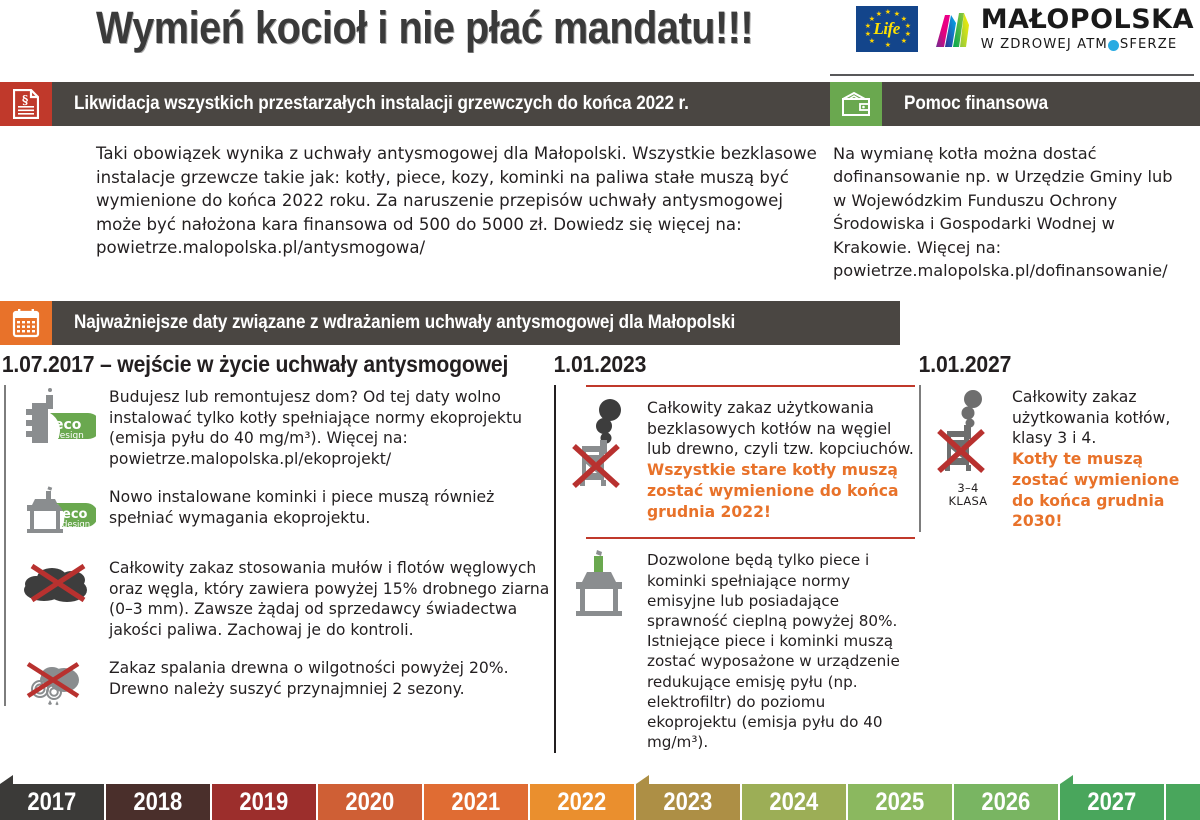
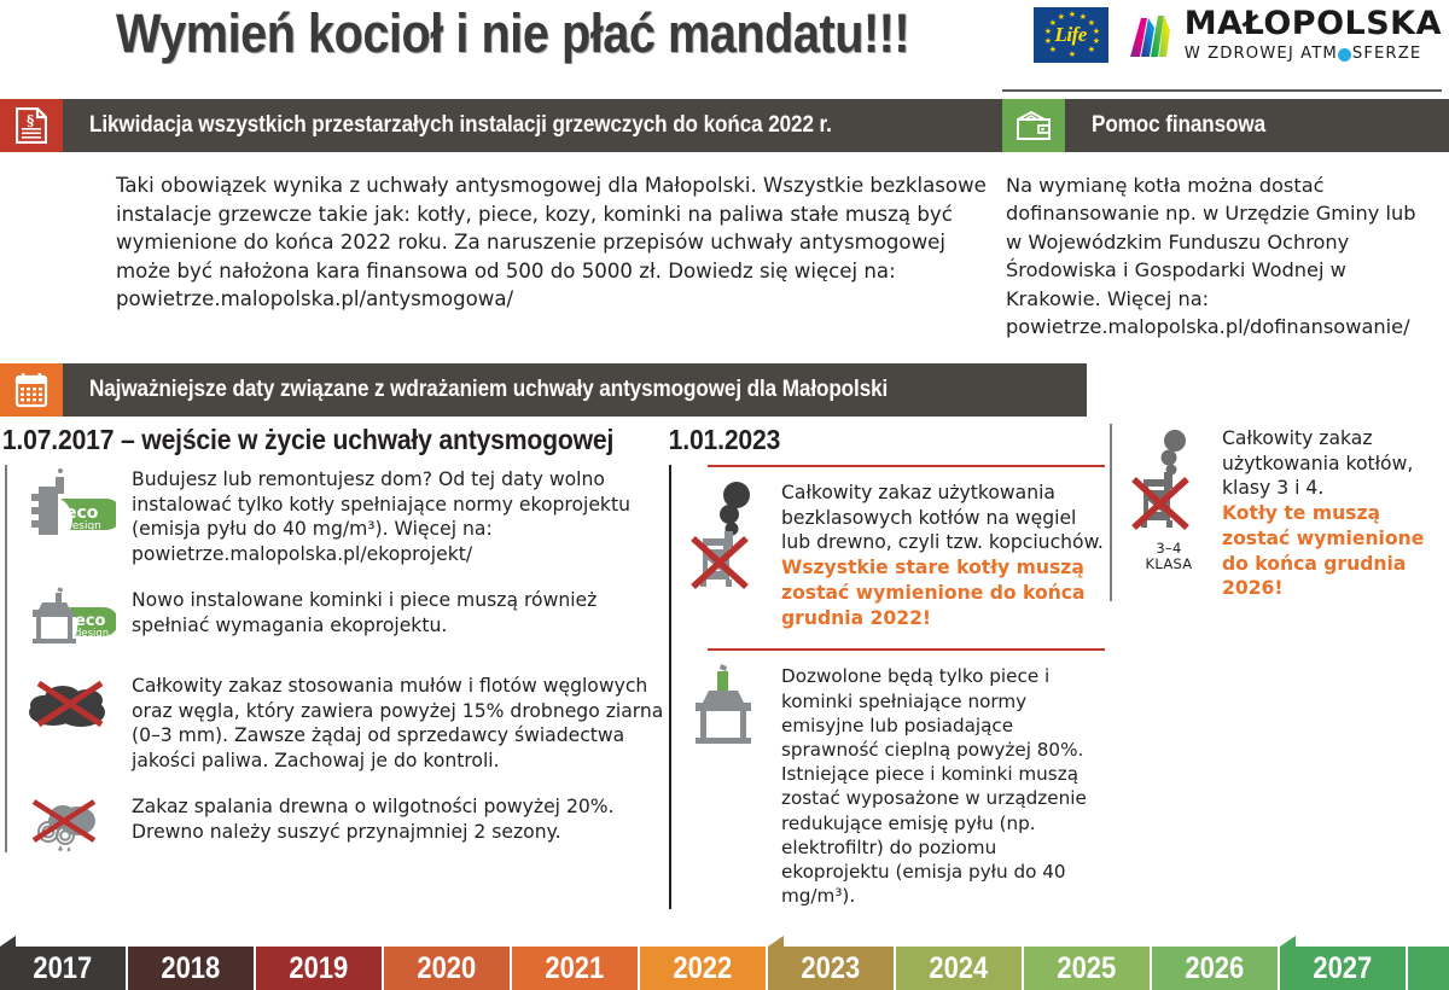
  Wymień kocioł i nie płać mandatu!!!
  Life
  MAŁOPOLSKA
  W ZDROWEJ ATM
  SFERZE
  §
  Likwidacja wszystkich przestarzałych instalacji grzewczych do końca 2022 r.
  Pomoc finansowa
  Taki obowiązek wynika z uchwały antysmogowej dla Małopolski. Wszystkie bezklasowe instalacje grzewcze takie jak: kotły, piece, kozy, kominki na paliwa stałe muszą być wymienione do końca 2022 roku. Za naruszenie przepisów uchwały antysmogowej może być nałożona kara finansowa od 500 do 5000 zł. Dowiedz się więcej na: powietrze.malopolska.pl/antysmogowa/
  Na wymianę kotła można dostać dofinansowanie np. w Urzędzie Gminy lub w Wojewódzkim Funduszu Ochrony Środowiska i Gospodarki Wodnej w Krakowie. Więcej na: powietrze.malopolska.pl/dofinansowanie/
  Najważniejsze daty związane z wdrażaniem uchwały antysmogowej dla Małopolski
  1.07.2017 – wejście w życie uchwały antysmogowej
  eco
  design
  Budujesz lub remontujesz dom? Od tej daty wolno instalować tylko kotły spełniające normy ekoprojektu (emisja pyłu do 40 mg/m³). Więcej na: powietrze.malopolska.pl/ekoprojekt/
  eco
  design
  Nowo instalowane kominki i piece muszą również spełniać wymagania ekoprojektu.
  Całkowity zakaz stosowania mułów i flotów węglowych oraz węgla, który zawiera powyżej 15% drobnego ziarna (0–3 mm). Zawsze żądaj od sprzedawcy świadectwa jakości paliwa. Zachowaj je do kontroli.
  Zakaz spalania drewna o wilgotności powyżej 20%. Drewno należy suszyć przynajmniej 2 sezony.
  1.01.2023
  Całkowity zakaz użytkowania bezklasowych kotłów na węgiel lub drewno, czyli tzw. kopciuchów.
  Wszystkie stare kotły muszą zostać wymienione do końca grudnia 2022!
  Dozwolone będą tylko piece i kominki spełniające normy emisyjne lub posiadające sprawność cieplną powyżej 80%. Istniejące piece i kominki muszą zostać wyposażone w urządzenie redukujące emisję pyłu (np. elektrofiltr) do poziomu ekoprojektu (emisja pyłu do 40 mg/m³).
- 1.01.2027
  3–4
  KLASA
  Całkowity zakaz użytkowania kotłów, klasy 3 i 4.
- Kotły te muszą zostać wymienione do końca grudnia 2030!
+ Kotły te muszą zostać wymienione do końca grudnia 2026!
  2017
  2018
  2019
  2020
  2021
  2022
  2023
  2024
  2025
  2026
  2027
